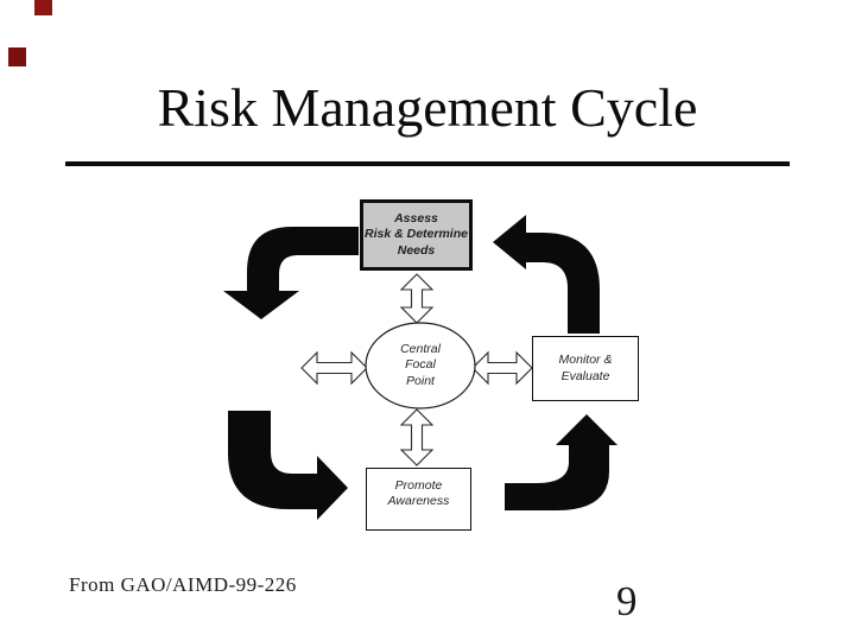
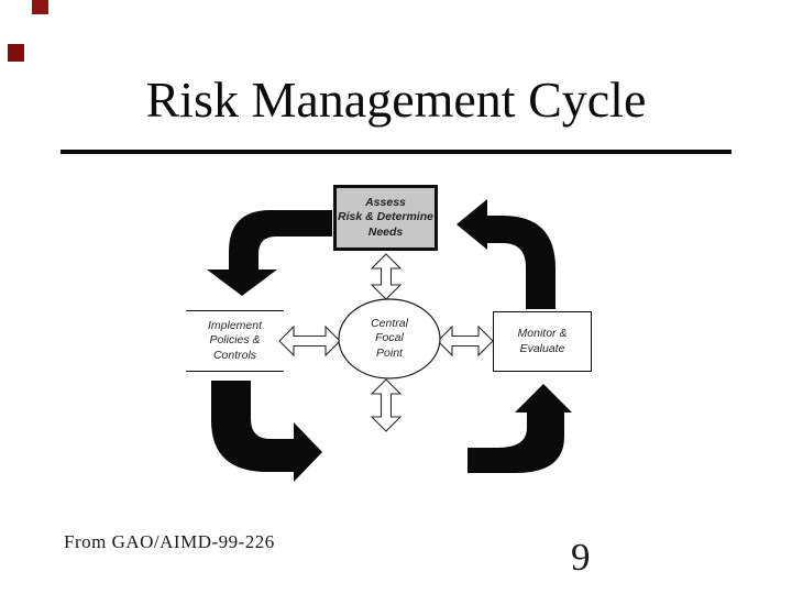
  Risk Management Cycle
  Assess
  Risk & Determine
  Needs
+ Implement
+ Policies &
+ Controls
  Monitor &
  Evaluate
- Promote
- Awareness
  Central
  Focal
  Point
  From GAO/AIMD-99-226
  9
